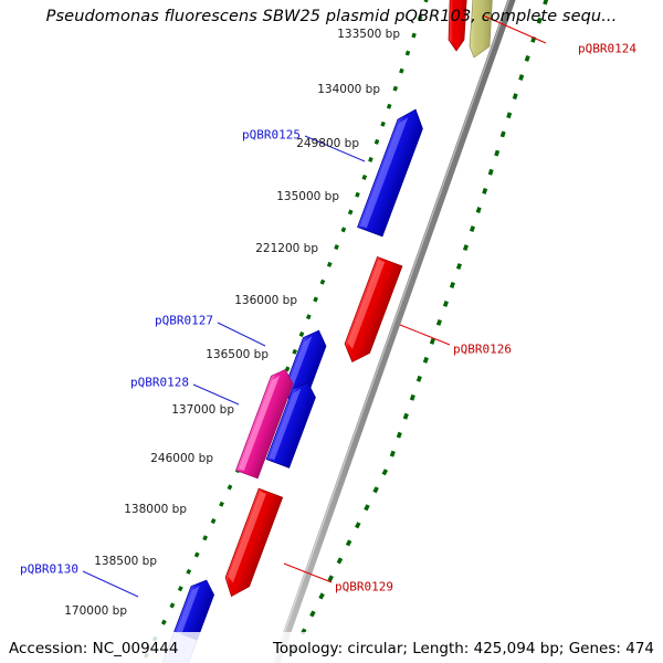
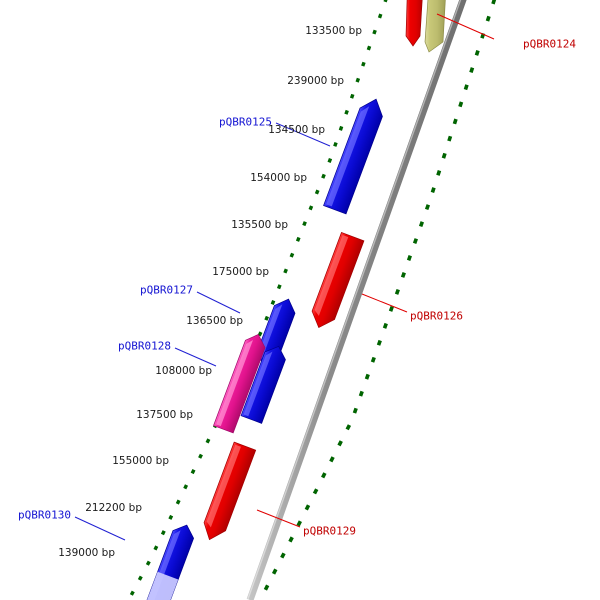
- Pseudomonas fluorescens SBW25 plasmid pQBR103, complete sequ...
  133500 bp
- 134000 bp
+ 239000 bp
- 249800 bp
+ 134500 bp
- 135000 bp
+ 154000 bp
- 221200 bp
+ 135500 bp
- 136000 bp
+ 175000 bp
  136500 bp
- 137000 bp
+ 108000 bp
- 246000 bp
+ 137500 bp
- 138000 bp
+ 155000 bp
- 138500 bp
+ 212200 bp
- 170000 bp
+ 139000 bp
  pQBR0124
  pQBR0125
  pQBR0126
  pQBR0127
  pQBR0128
  pQBR0129
  pQBR0130
- Accession: NC_009444
- Topology: circular; Length: 425,094 bp; Genes: 474
